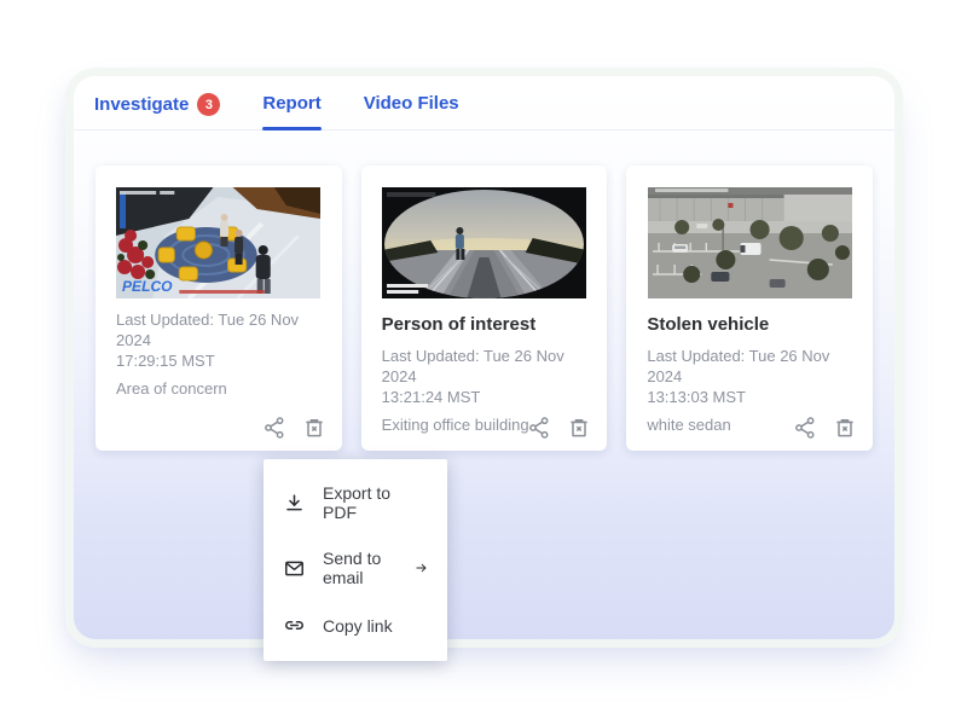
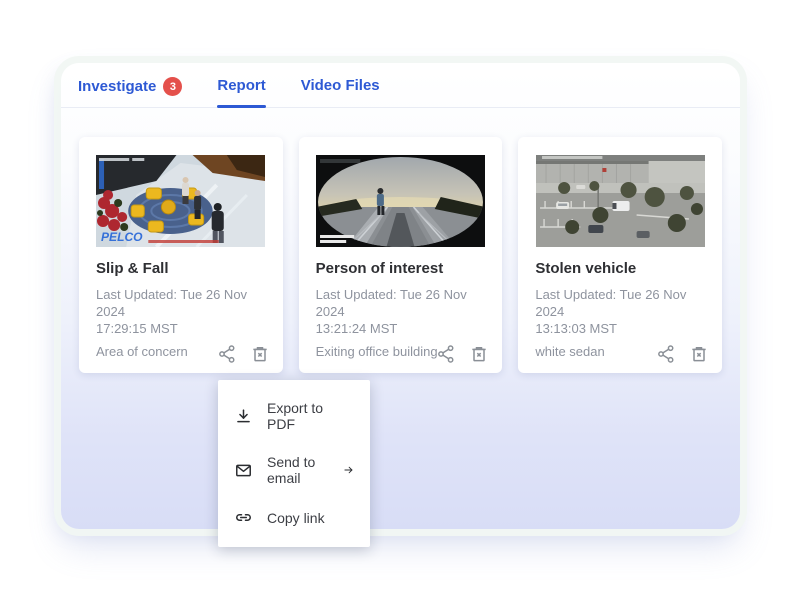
  Investigate
  3
  Report
  Video Files
  PELCO
+ Slip & Fall
  Last Updated: Tue 26 Nov 2024
  17:29:15 MST
  Area of concern
  Person of interest
  Last Updated: Tue 26 Nov 2024
  13:21:24 MST
  Exiting office building
  Stolen vehicle
  Last Updated: Tue 26 Nov 2024
  13:13:03 MST
  white sedan
  Export to PDF
  Send to email
  Copy link
